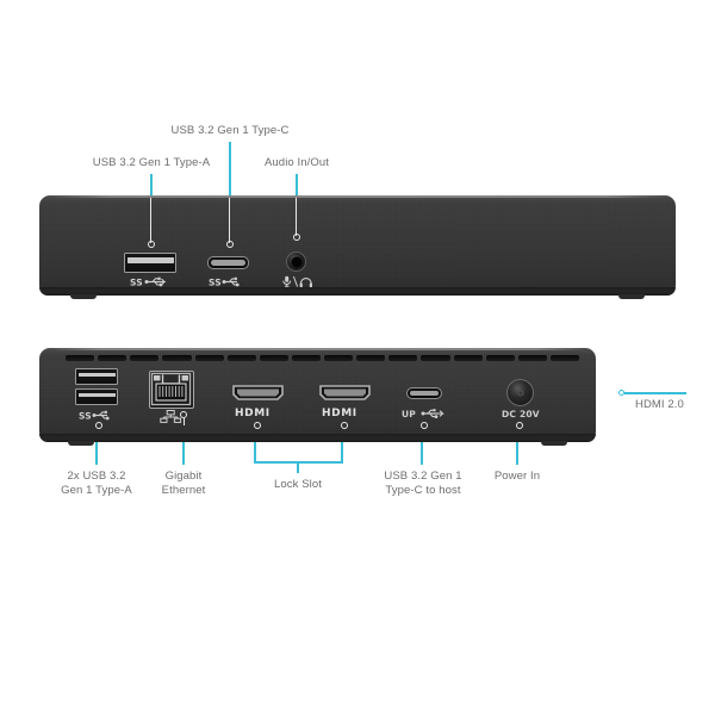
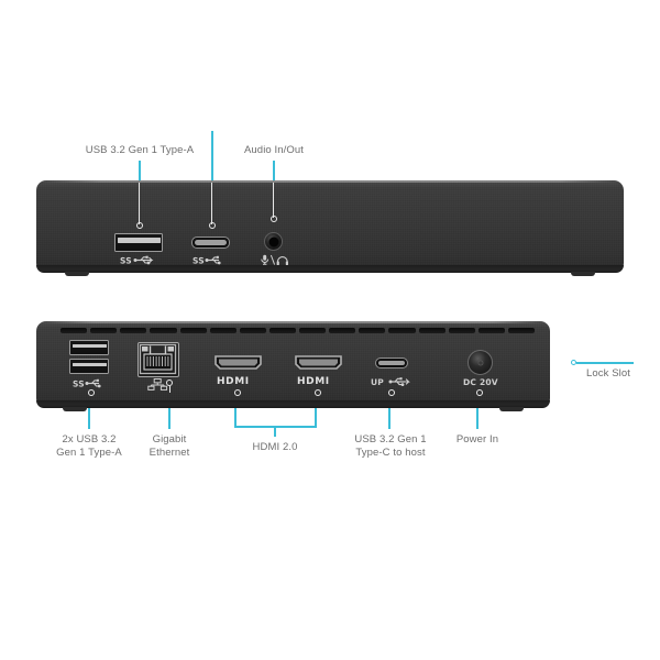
  USB 3.2 Gen 1 Type-A
- USB 3.2 Gen 1 Type-C
  Audio In/Out
  SS
  SS
  SS
  HDMI
  HDMI
  UP
  DC 20V
  2x USB 3.2
  Gen 1 Type-A
  Gigabit
  Ethernet
- Lock Slot
+ HDMI 2.0
  USB 3.2 Gen 1
  Type-C to host
  Power In
- HDMI 2.0
+ Lock Slot
